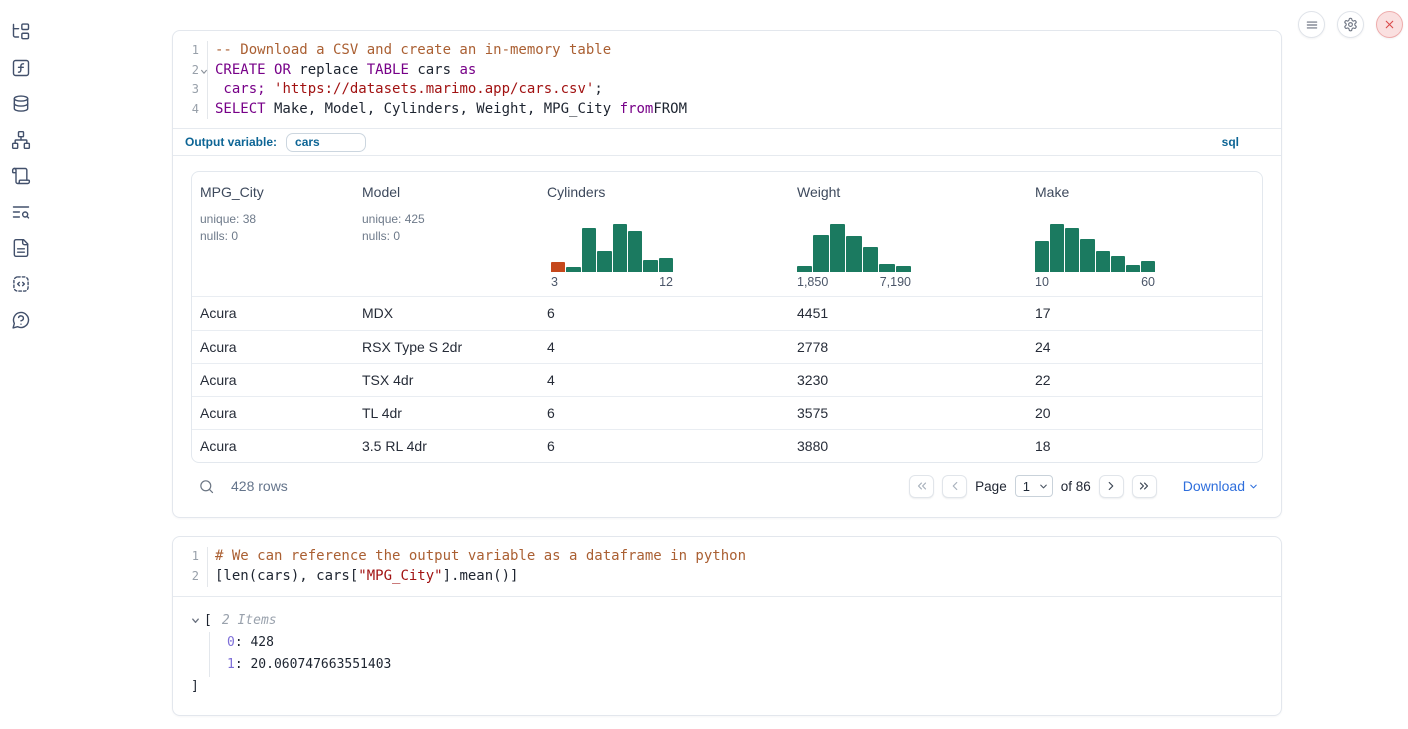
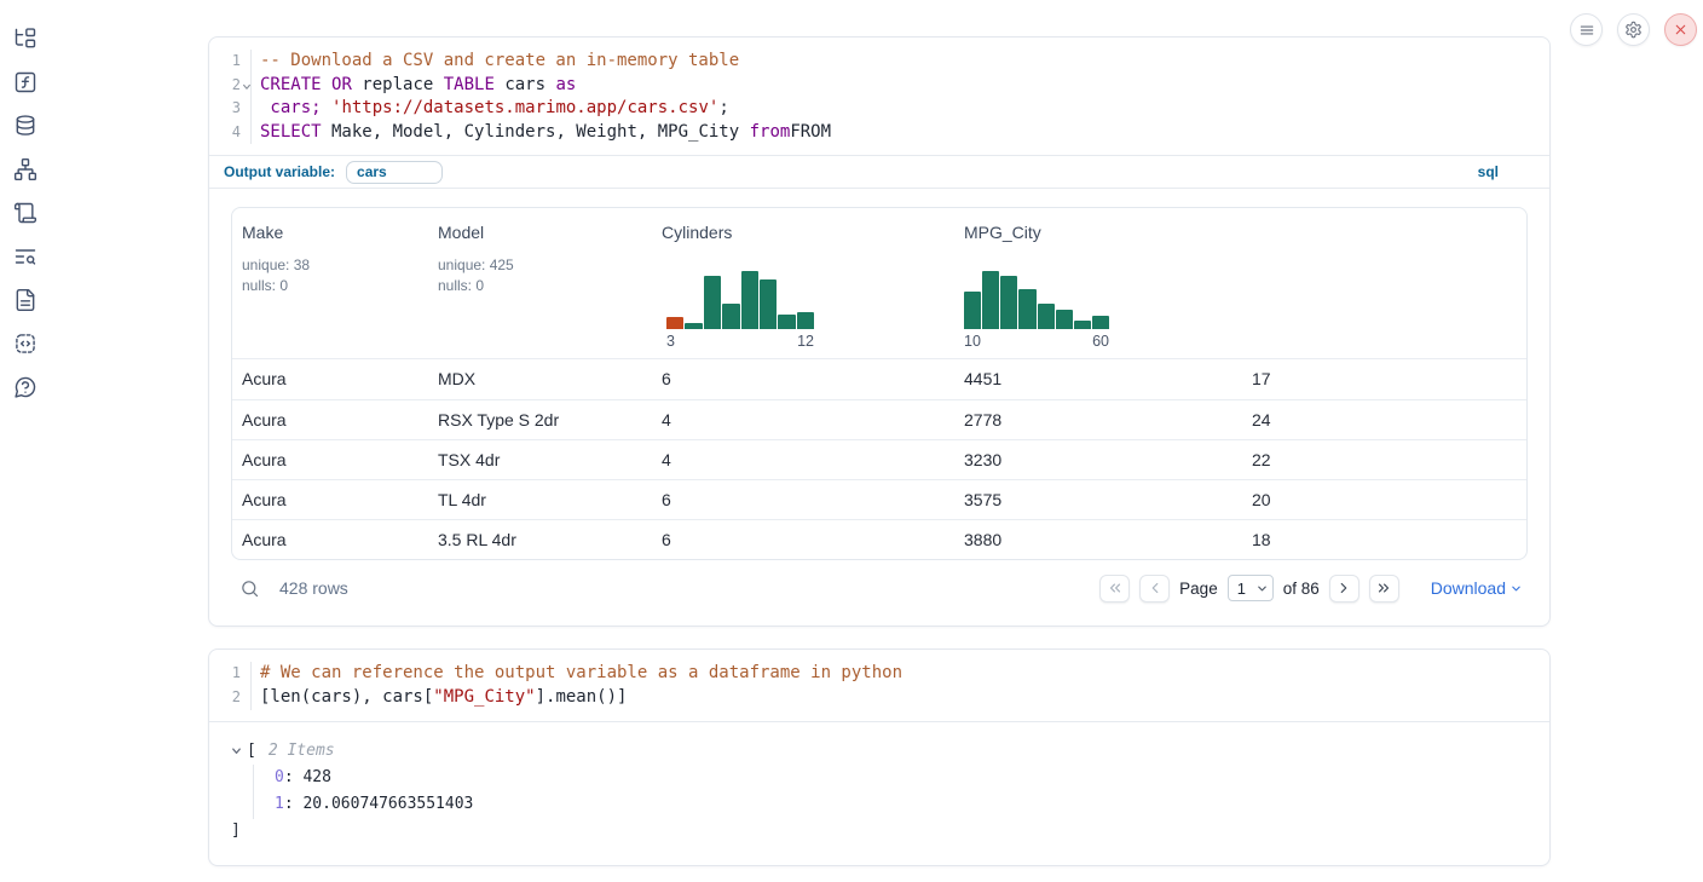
  1
  -- Download a CSV and create an in-memory table
  2
  CREATE OR replace TABLE cars as
  3
  cars; 'https://datasets.marimo.app/cars.csv';
  4
  SELECT Make, Model, Cylinders, Weight, MPG_City fromFROM
  Output variable:
  cars
  sql
- MPG_City
+ Make
  unique: 38
  nulls: 0
  Model
  unique: 425
  nulls: 0
  Cylinders
  3
  12
- Weight
- 1,850
- 7,190
- Make
+ MPG_City
  10
  60
  Acura
  MDX
  6
  4451
  17
  Acura
  RSX Type S 2dr
  4
  2778
  24
  Acura
  TSX 4dr
  4
  3230
  22
  Acura
  TL 4dr
  6
  3575
  20
  Acura
  3.5 RL 4dr
  6
  3880
  18
  428 rows
  Page
  1
  of 86
  Download
  1
  # We can reference the output variable as a dataframe in python
  2
  [len(cars), cars["MPG_City"].mean()]
  [
  2 Items
  0: 428
  1: 20.060747663551403
  ]
